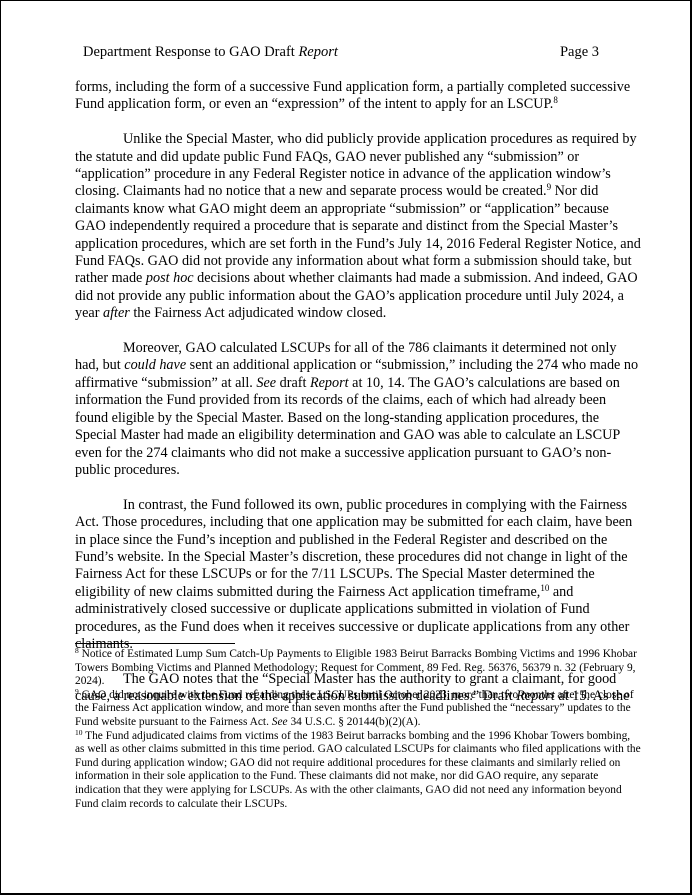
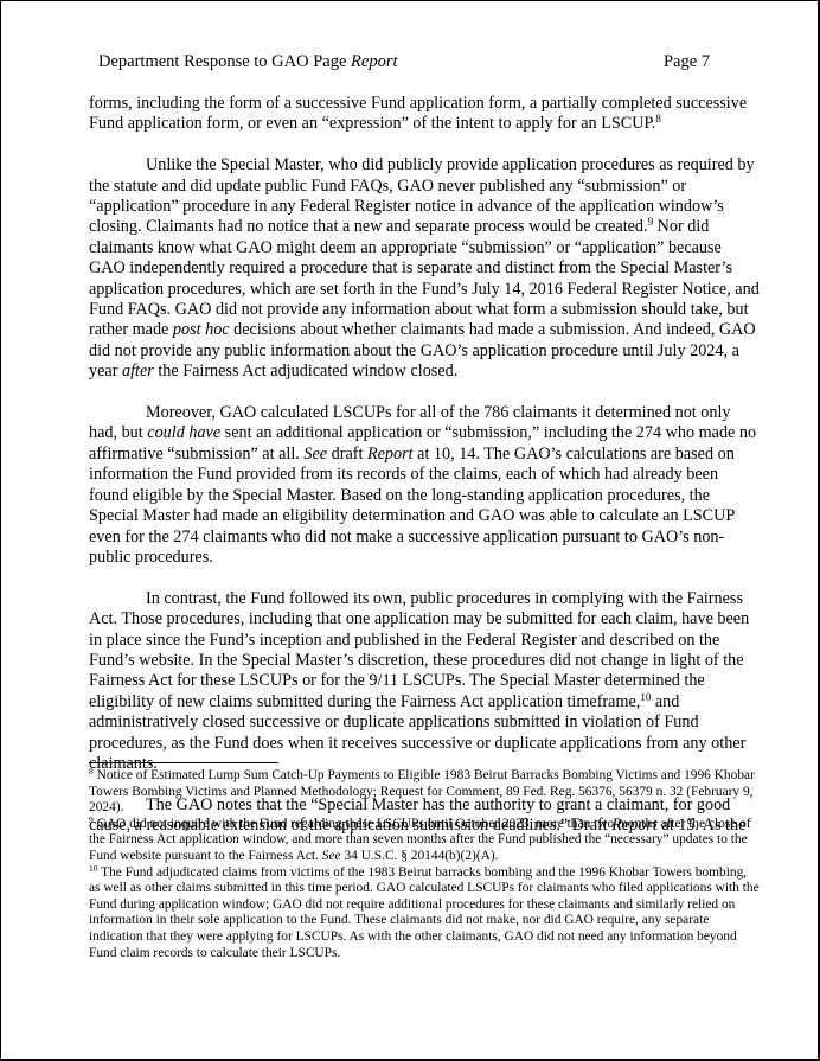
- Department Response to GAO Draft Report
+ Department Response to GAO Page Report
- Page 3
+ Page 7
  forms, including the form of a successive Fund application form, a partially completed successive Fund application form, or even an “expression” of the intent to apply for an LSCUP.8
  Unlike the Special Master, who did publicly provide application procedures as required by the statute and did update public Fund FAQs, GAO never published any “submission” or “application” procedure in any Federal Register notice in advance of the application window’s closing. Claimants had no notice that a new and separate process would be created.9 Nor did claimants know what GAO might deem an appropriate “submission” or “application” because GAO independently required a procedure that is separate and distinct from the Special Master’s application procedures, which are set forth in the Fund’s July 14, 2016 Federal Register Notice, and Fund FAQs. GAO did not provide any information about what form a submission should take, but rather made post hoc decisions about whether claimants had made a submission. And indeed, GAO did not provide any public information about the GAO’s application procedure until July 2024, a year after the Fairness Act adjudicated window closed.
  Moreover, GAO calculated LSCUPs for all of the 786 claimants it determined not only had, but could have sent an additional application or “submission,” including the 274 who made no affirmative “submission” at all. See draft Report at 10, 14. The GAO’s calculations are based on information the Fund provided from its records of the claims, each of which had already been found eligible by the Special Master. Based on the long-standing application procedures, the Special Master had made an eligibility determination and GAO was able to calculate an LSCUP even for the 274 claimants who did not make a successive application pursuant to GAO’s non-public procedures.
- In contrast, the Fund followed its own, public procedures in complying with the Fairness Act. Those procedures, including that one application may be submitted for each claim, have been in place since the Fund’s inception and published in the Federal Register and described on the Fund’s website. In the Special Master’s discretion, these procedures did not change in light of the Fairness Act for these LSCUPs or for the 7/11 LSCUPs. The Special Master determined the eligibility of new claims submitted during the Fairness Act application timeframe,10 and administratively closed successive or duplicate applications submitted in violation of Fund procedures, as the Fund does when it receives successive or duplicate applications from any other claimants.
+ In contrast, the Fund followed its own, public procedures in complying with the Fairness Act. Those procedures, including that one application may be submitted for each claim, have been in place since the Fund’s inception and published in the Federal Register and described on the Fund’s website. In the Special Master’s discretion, these procedures did not change in light of the Fairness Act for these LSCUPs or for the 9/11 LSCUPs. The Special Master determined the eligibility of new claims submitted during the Fairness Act application timeframe,10 and administratively closed successive or duplicate applications submitted in violation of Fund procedures, as the Fund does when it receives successive or duplicate applications from any other claimants.
  The GAO notes that the “Special Master has the authority to grant a claimant, for good cause, a reasonable extension of the application submission deadlines.” Draft Report at 15. As the
  8 Notice of Estimated Lump Sum Catch-Up Payments to Eligible 1983 Beirut Barracks Bombing Victims and 1996 Khobar Towers Bombing Victims and Planned Methodology; Request for Comment, 89 Fed. Reg. 56376, 56379 n. 32 (February 9, 2024).
  9 GAO did not inquire with the Fund regarding these LSCUPs until October 2023, more than two months after the close of the Fairness Act application window, and more than seven months after the Fund published the “necessary” updates to the Fund website pursuant to the Fairness Act. See 34 U.S.C. § 20144(b)(2)(A).
  10 The Fund adjudicated claims from victims of the 1983 Beirut barracks bombing and the 1996 Khobar Towers bombing, as well as other claims submitted in this time period. GAO calculated LSCUPs for claimants who filed applications with the Fund during application window; GAO did not require additional procedures for these claimants and similarly relied on information in their sole application to the Fund. These claimants did not make, nor did GAO require, any separate indication that they were applying for LSCUPs. As with the other claimants, GAO did not need any information beyond Fund claim records to calculate their LSCUPs.
